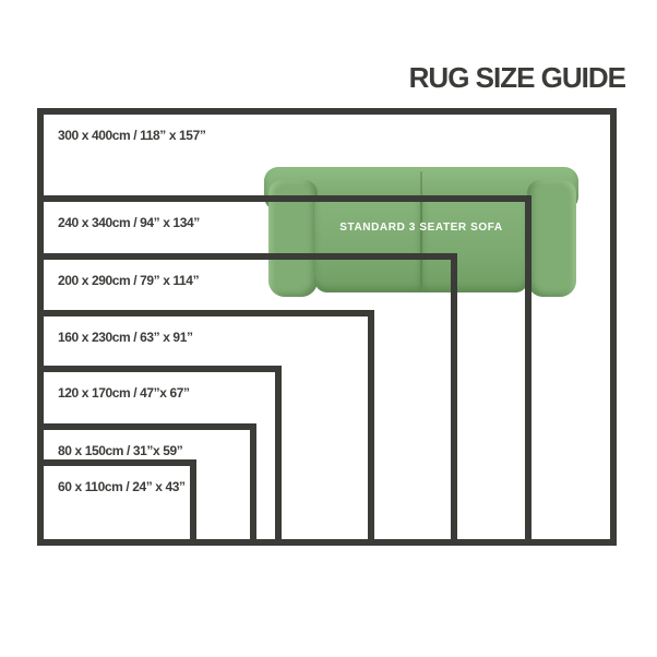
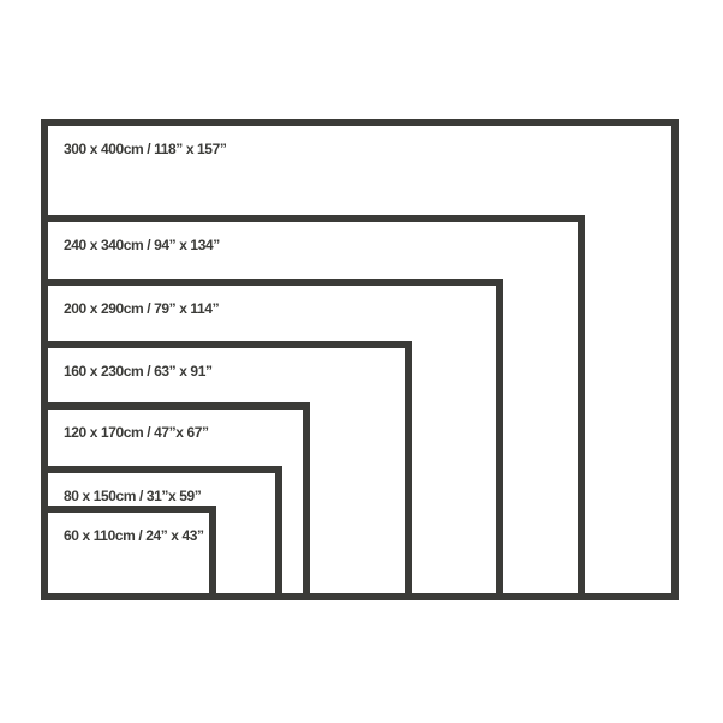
- RUG SIZE GUIDE
- STANDARD 3 SEATER SOFA
  300 x 400cm / 118” x 157”
  240 x 340cm / 94” x 134”
  200 x 290cm / 79” x 114”
  160 x 230cm / 63” x 91”
  120 x 170cm / 47”x 67”
  80 x 150cm / 31”x 59”
  60 x 110cm / 24” x 43”
